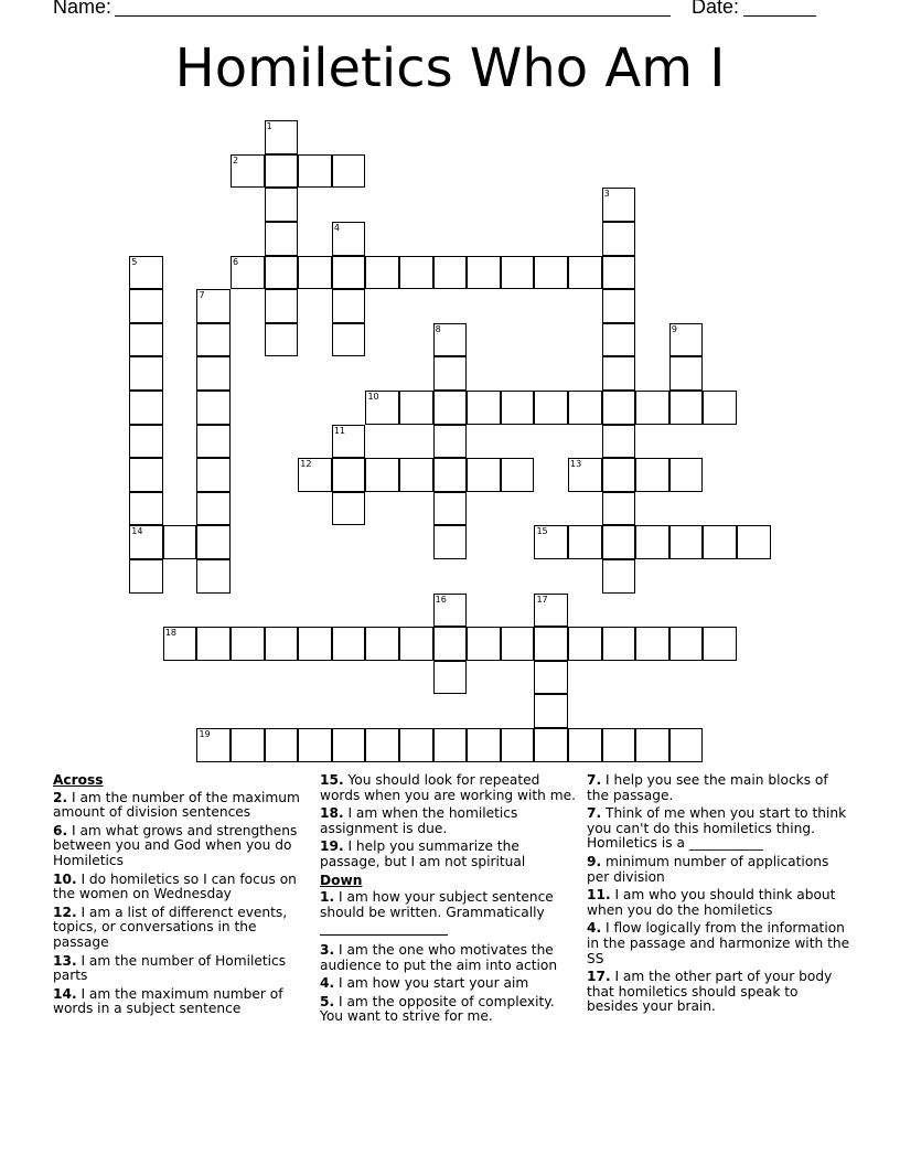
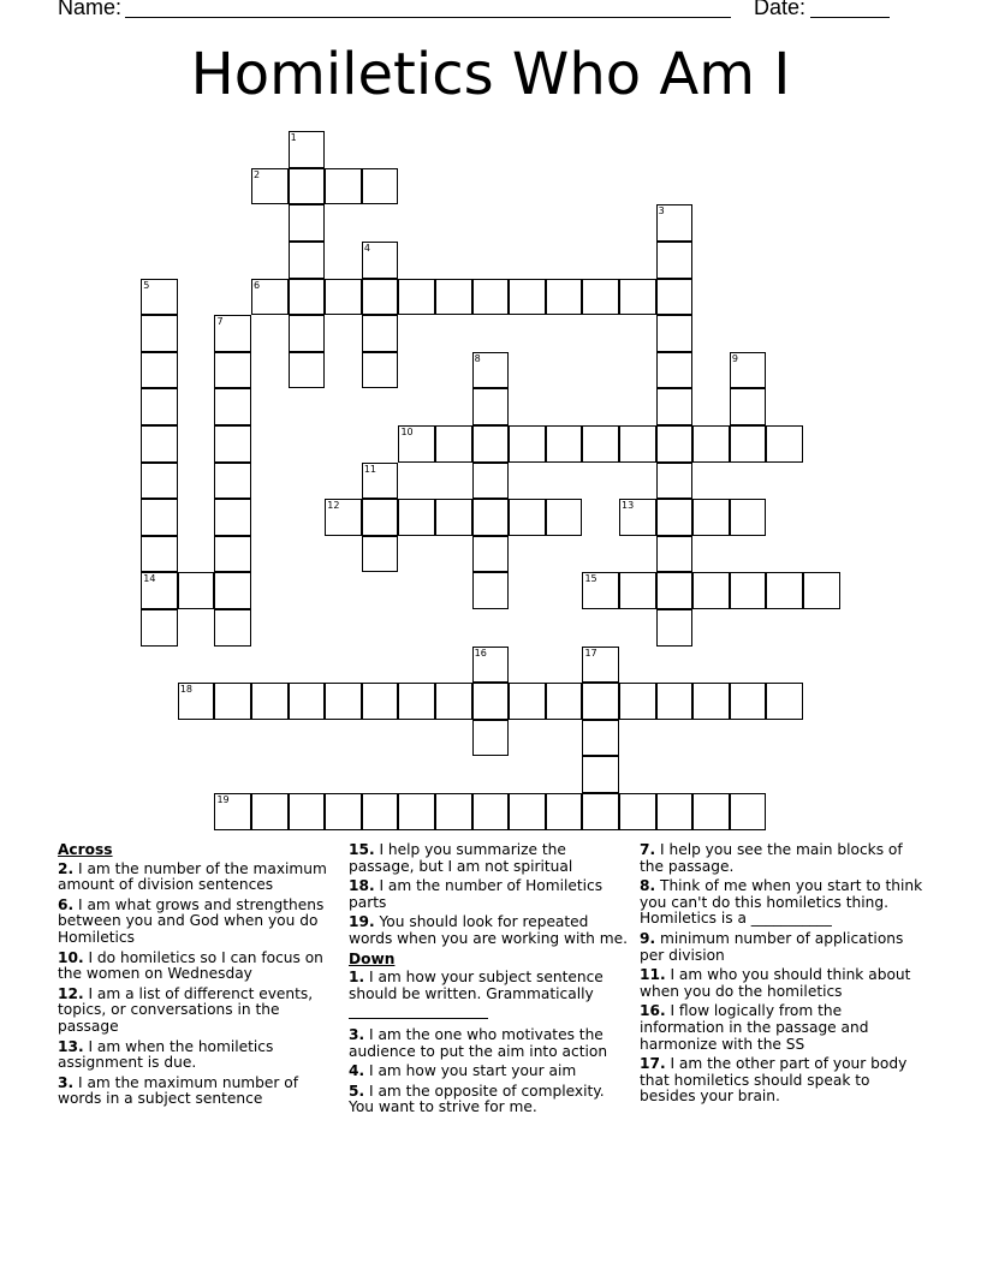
  Name:
  Date:
  Homiletics Who Am I
  1
  2
  3
  4
  5
  14
  6
  7
  8
  9
  10
  11
  12
  13
  15
  16
  17
  18
  19
  Across
  2. I am the number of the maximum amount of division sentences
  6. I am what grows and strengthens between you and God when you do Homiletics
  10. I do homiletics so I can focus on the women on Wednesday
  12. I am a list of differenct events, topics, or conversations in the passage
- 13. I am the number of Homiletics parts
+ 13. I am when the homiletics assignment is due.
- 14. I am the maximum number of words in a subject sentence
+ 3. I am the maximum number of words in a subject sentence
- 15. You should look for repeated words when you are working with me.
+ 15. I help you summarize the passage, but I am not spiritual
- 18. I am when the homiletics assignment is due.
+ 18. I am the number of Homiletics parts
- 19. I help you summarize the passage, but I am not spiritual
+ 19. You should look for repeated words when you are working with me.
  Down
  1. I am how your subject sentence should be written. Grammatically
  3. I am the one who motivates the audience to put the aim into action
  4. I am how you start your aim
  5. I am the opposite of complexity. You want to strive for me.
  7. I help you see the main blocks of the passage.
- 7. Think of me when you start to think you can't do this homiletics thing. Homiletics is a ___________
+ 8. Think of me when you start to think you can't do this homiletics thing. Homiletics is a ___________
  9. minimum number of applications per division
  11. I am who you should think about when you do the homiletics
- 4. I flow logically from the information in the passage and harmonize with the SS
+ 16. I flow logically from the information in the passage and harmonize with the SS
  17. I am the other part of your body that homiletics should speak to besides your brain.
